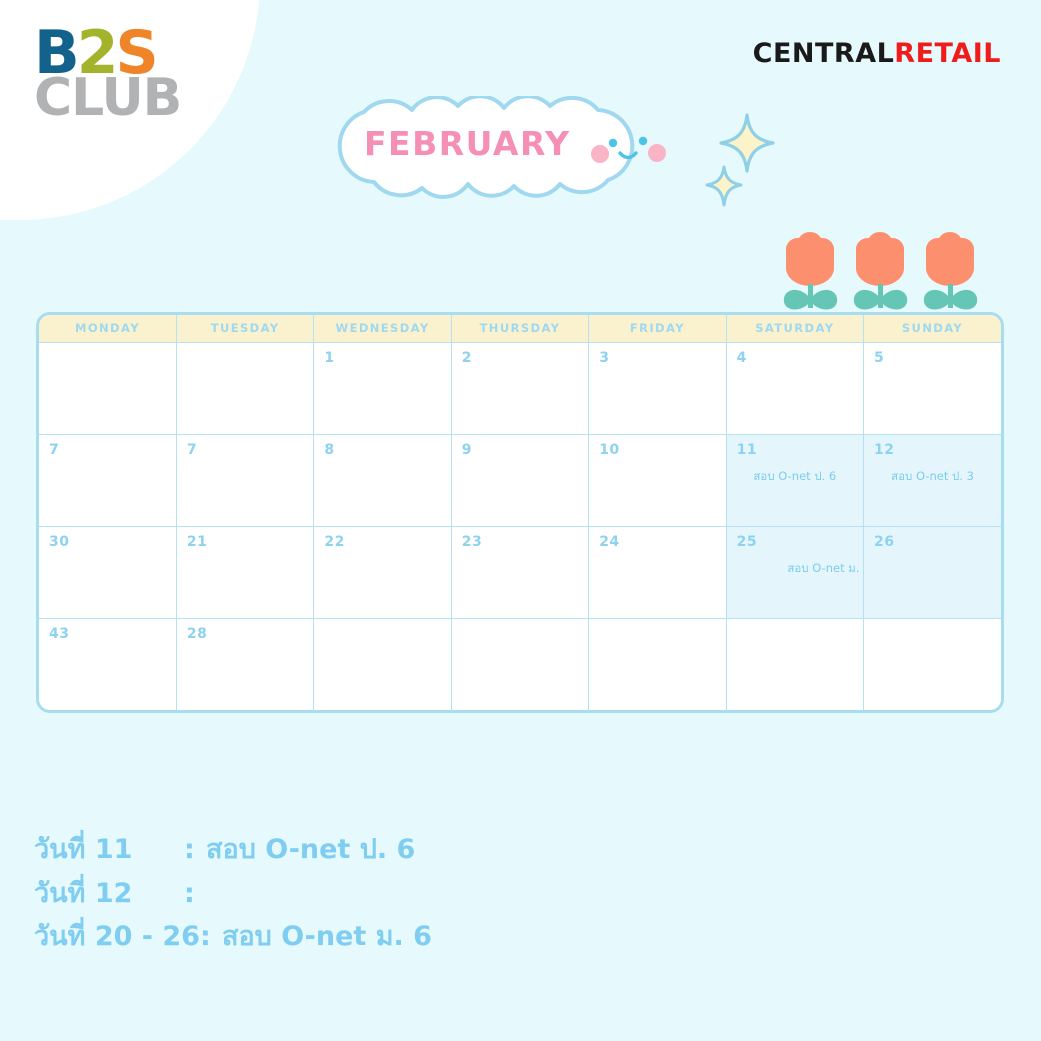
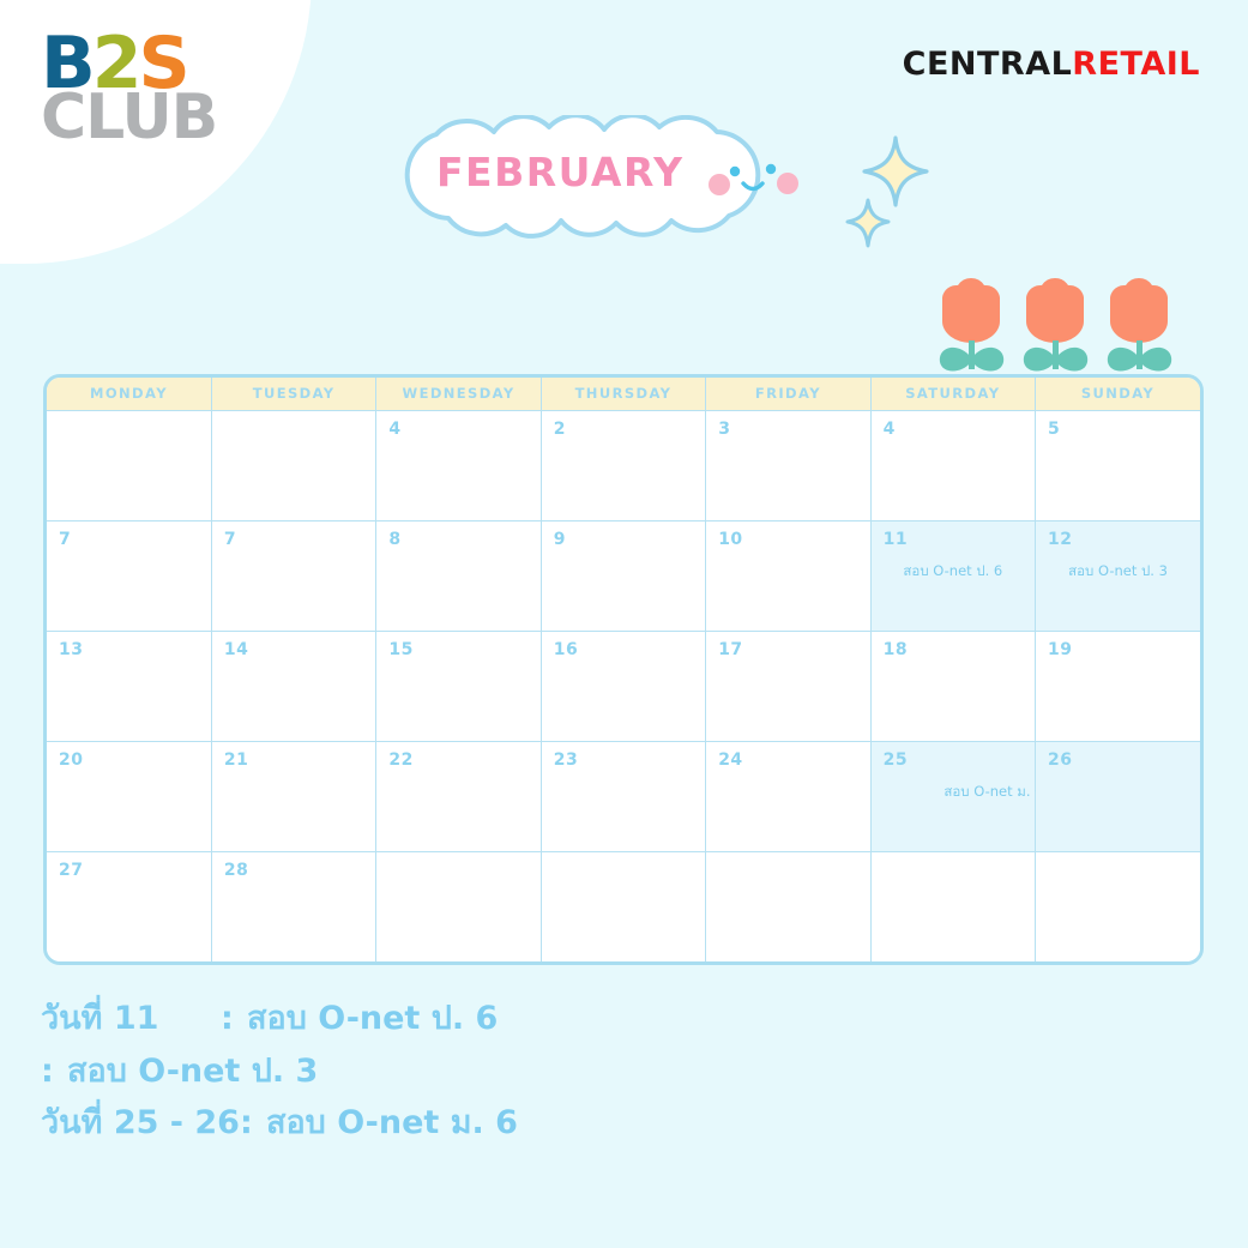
  B2S
  CLUB
  CENTRALRETAIL
  FEBRUARY
  MONDAY	TUESDAY	WEDNESDAY	THURSDAY	FRIDAY	SATURDAY	SUNDAY
- 		1	2	3	4	5
+ 		4	2	3	4	5
  7	7	8	9	10	11สอบ O-net ป. 6	12สอบ O-net ป. 3
+ 13	14	15	16	17	18	19
- 30	21	22	23	24	25สอบ O-net ม.	26
+ 20	21	22	23	24	25สอบ O-net ม.	26
- 43	28
+ 27	28
  วันที่ 11
  :
  สอบ O-net ป. 6
- วันที่ 12
  :
+ สอบ O-net ป. 3
- วันที่ 20 - 26
+ วันที่ 25 - 26
  :
  สอบ O-net ม. 6
